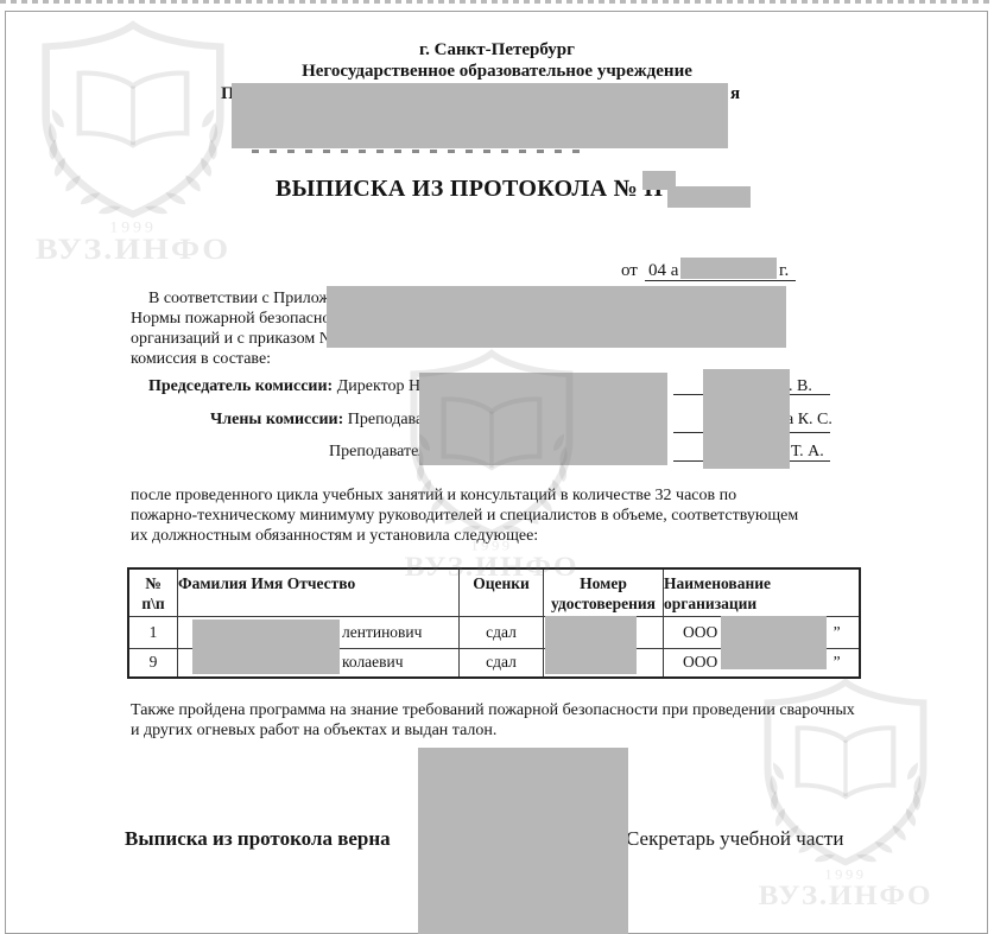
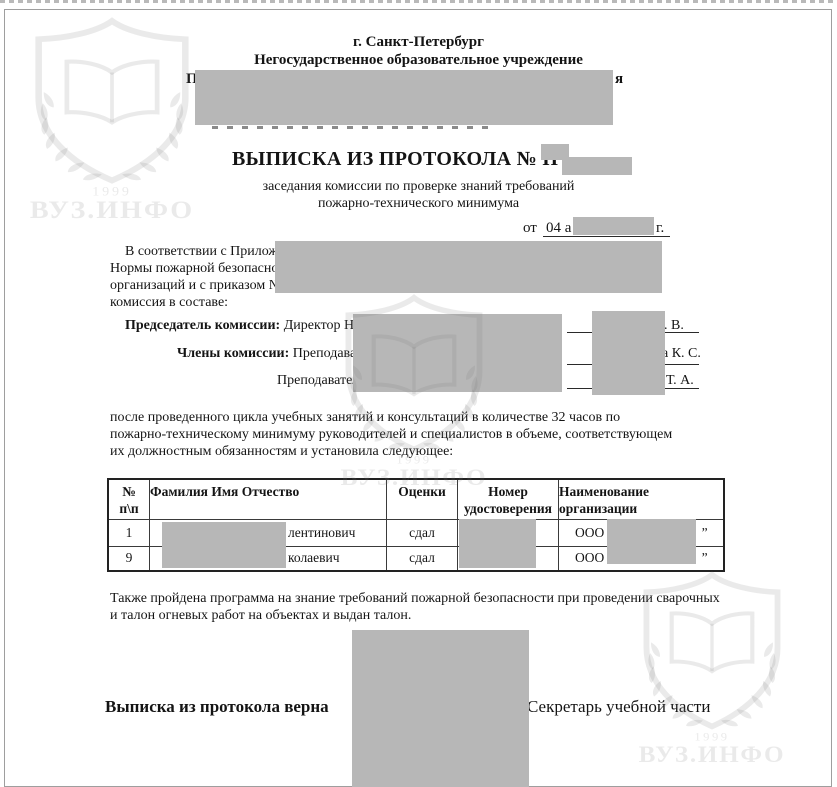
  г. Санкт-Петербург
  Негосударственное образовательное учреждение
  П
  я
  ВЫПИСКА ИЗ ПРОТОКОЛА №
+ заседания комиссии по проверке знаний требований
+ пожарно-технического минимума
  от
  04 а
  г.
  В соответствии с Прилож
  Нормы пожарной безопасн
  организаций и с приказом
  комиссия в составе:
  Председатель комиссии: Директор
  Члены комиссии: Препода
  Преподават
  . В.
  а К. С.
  Т. А.
  после проведенного цикла учебных заняти и консультацй в количестве 32 часов по
  пожарно-техническому минимуму руководитей и спиалистов в объеме, соответствующем
  их должностным обязанностям и установила следющее:
  №п\п	Фамилия Имя Отчество	Оценки	Номерудостоверения	Наименованиеорганизации
  1	лентинович	сдал		ООО ”
  9	колаевич	сдал		ООО ”
  Также пройдена программа на знание требований пожарной безопасности при проведени сварочных
- и других огневых работ на объектах и выдан талон.
+ и талон огневых работ на объектах и выдан талон.
  Выписка из протокола верна
  Секретарь учебности
